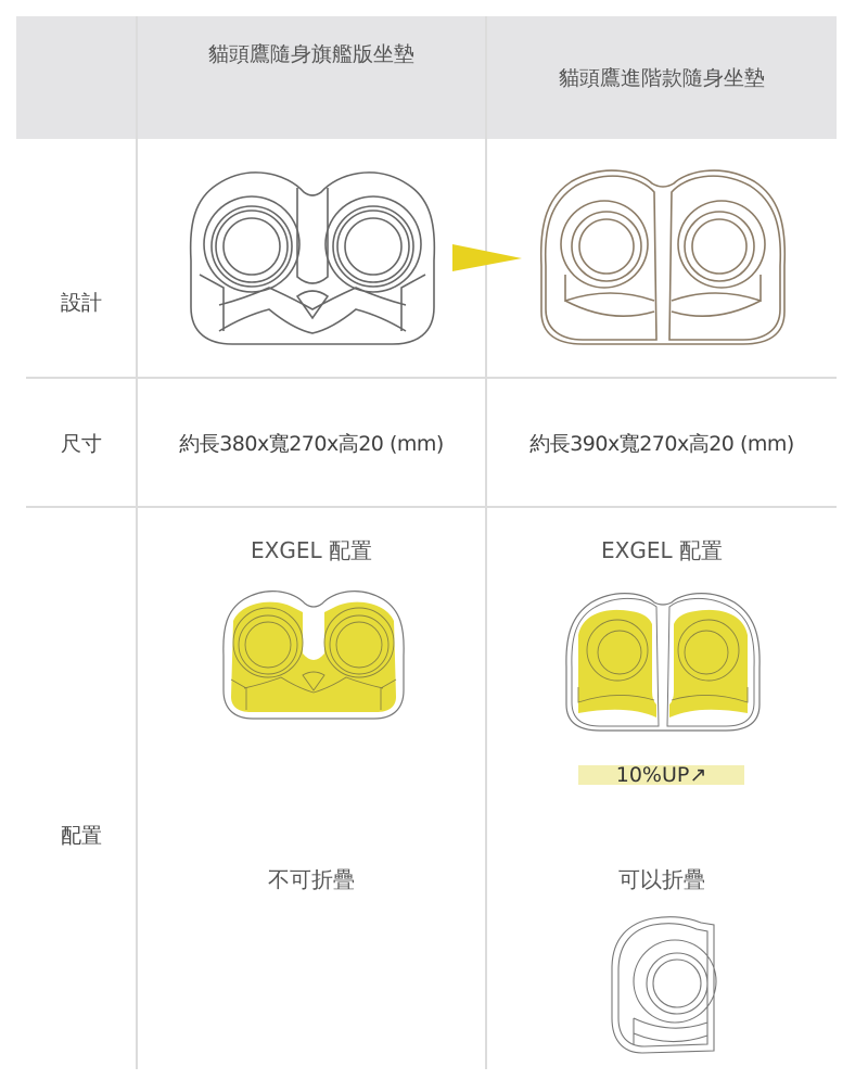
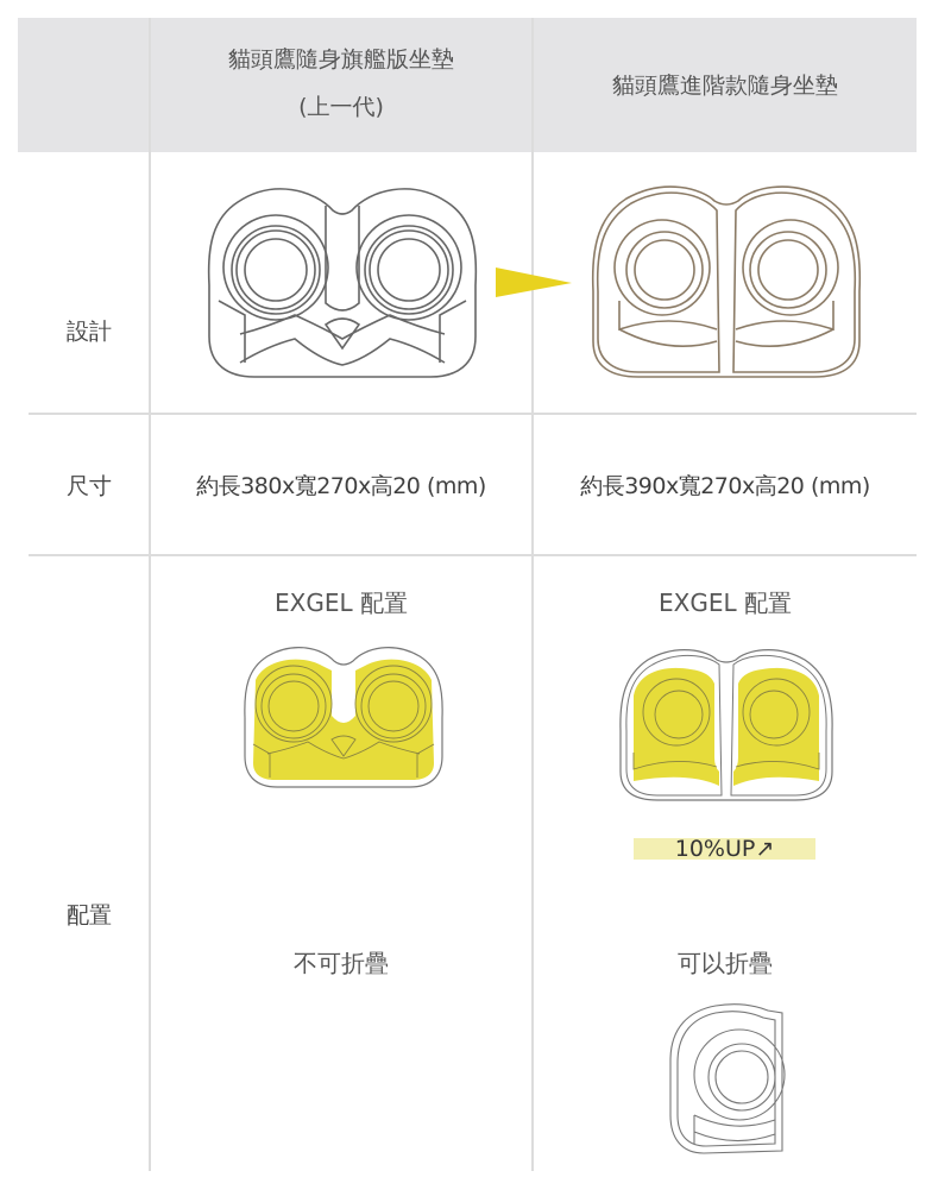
  貓頭鷹隨身旗艦版坐墊
+ (上一代)
  貓頭鷹進階款隨身坐墊
  設計
  尺寸
  配置
  約長380x寬270x高20 (mm)
  約長390x寬270x高20 (mm)
  EXGEL 配置
  EXGEL 配置
  10%UP↗
  不可折疊
  可以折疊
